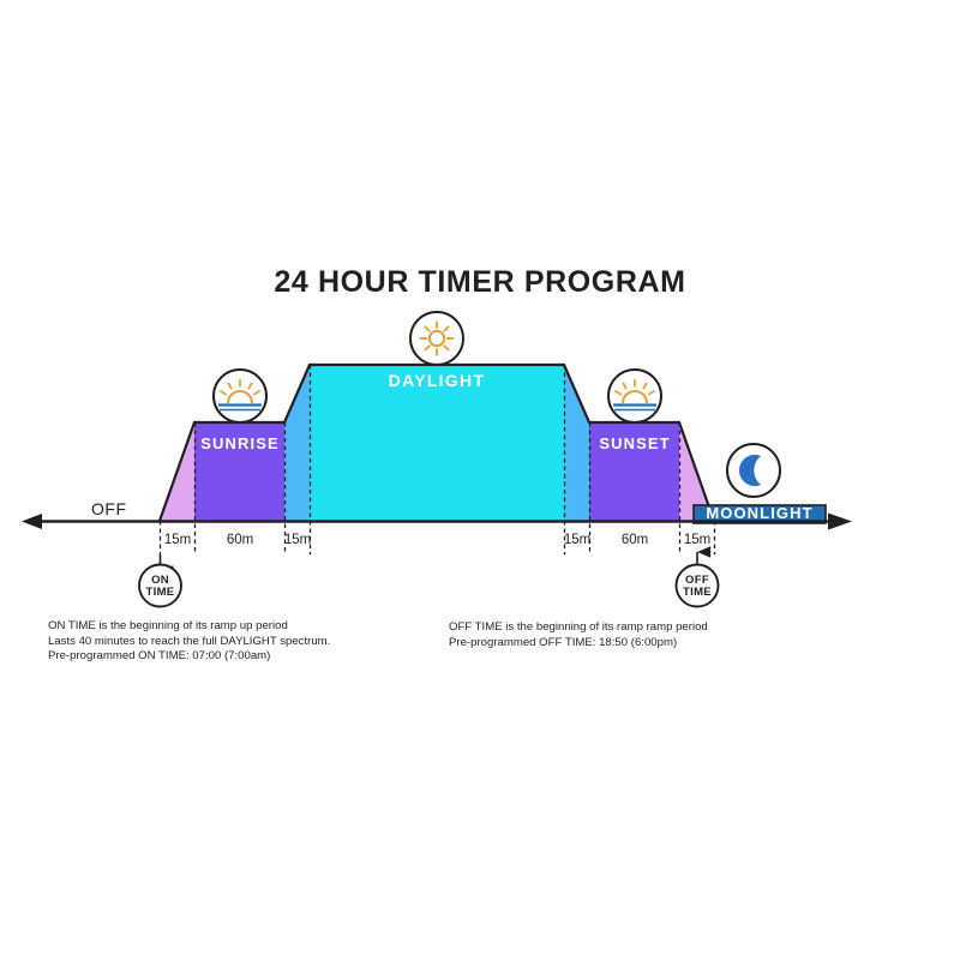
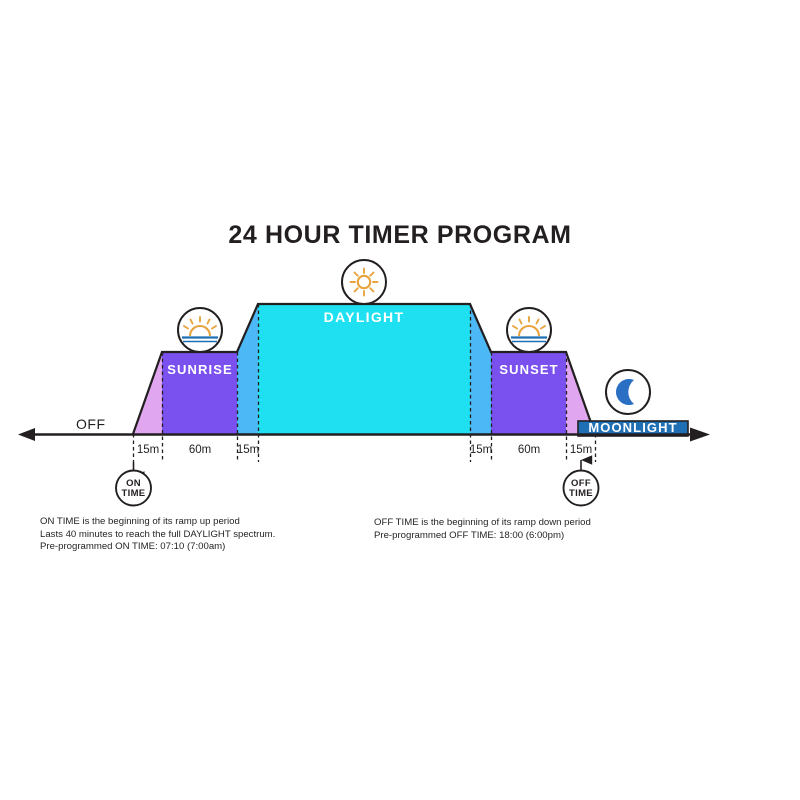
  24 HOUR TIMER PROGRAM
  MOONLIGHT
  OFF
  15m
  60m
  15m
  15m
  60m
  15m
  SUNRISE
  DAYLIGHT
  SUNSET
  ON
  TIME
  OFF
  TIME
  ON TIME is the beginning of its ramp up period
  Lasts 40 minutes to reach the full DAYLIGHT spectrum.
- Pre-programmed ON TIME: 07:00 (7:00am)
+ Pre-programmed ON TIME: 07:10 (7:00am)
- OFF TIME is the beginning of its ramp ramp period
+ OFF TIME is the beginning of its ramp down period
- Pre-programmed OFF TIME: 18:50 (6:00pm)
+ Pre-programmed OFF TIME: 18:00 (6:00pm)
